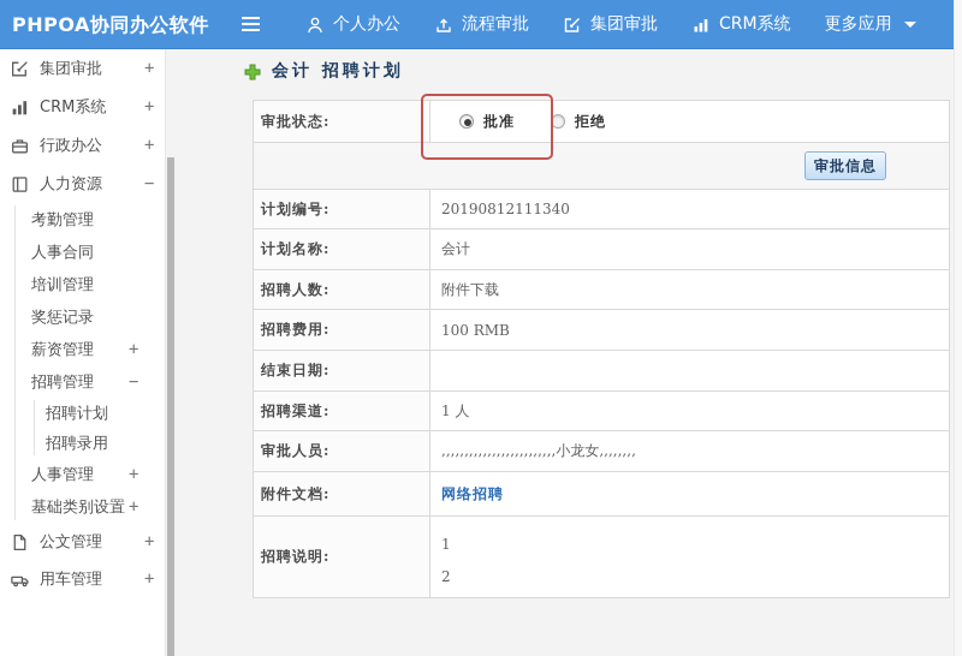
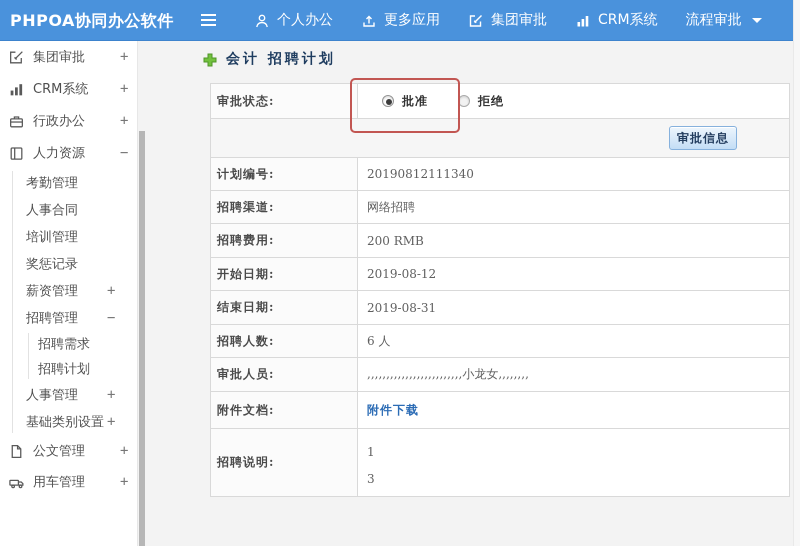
  PHPOA协同办公软件
  个人办公
- 流程审批
+ 更多应用
  集团审批
  CRM系统
- 更多应用
+ 流程审批
  集团审批
  +
  CRM系统
  +
  行政办公
  +
  人力资源
  −
  考勤管理
  人事合同
  培训管理
  奖惩记录
  薪资管理
  +
  招聘管理
  −
+ 招聘需求
  招聘计划
- 招聘录用
  人事管理
  +
  基础类别设置
  +
  公文管理
  +
  用车管理
  +
  会计 招聘计划
  审批状态:
  批准
  拒绝
  审批信息
  计划编号:
  20190812111340
- 计划名称:
- 会计
- 招聘人数:
+ 招聘渠道:
- 附件下载
+ 网络招聘
  招聘费用:
- 100 RMB
+ 200 RMB
+ 开始日期:
+ 2019-08-12
  结束日期:
+ 2019-08-31
- 招聘渠道:
+ 招聘人数:
- 1 人
+ 6 人
  审批人员:
  ,,,,,,,,,,,,,,,,,,,,,,,,,小龙女,,,,,,,,
  附件文档:
- 网络招聘
+ 附件下载
  招聘说明:
  1
- 2
+ 3
